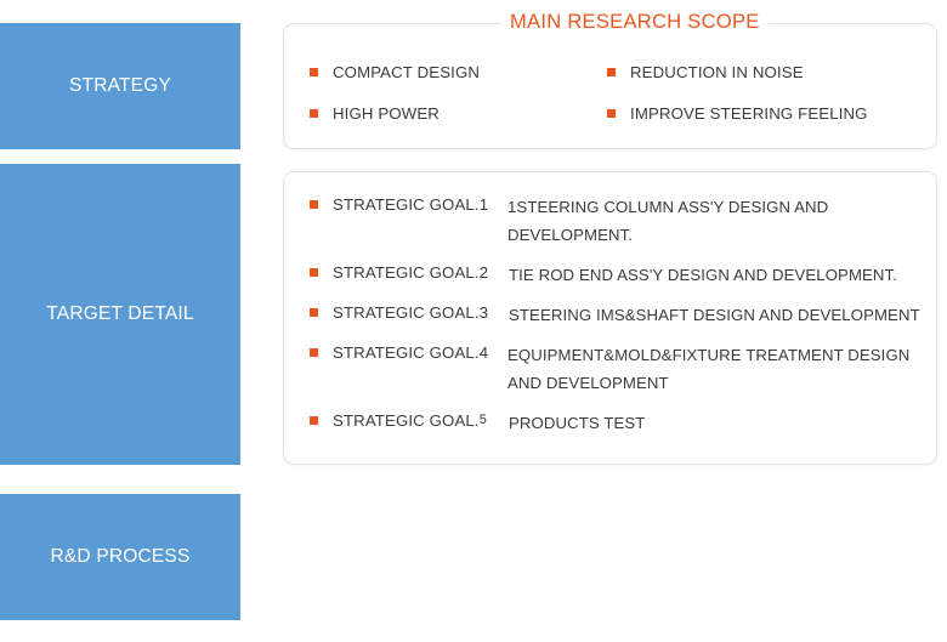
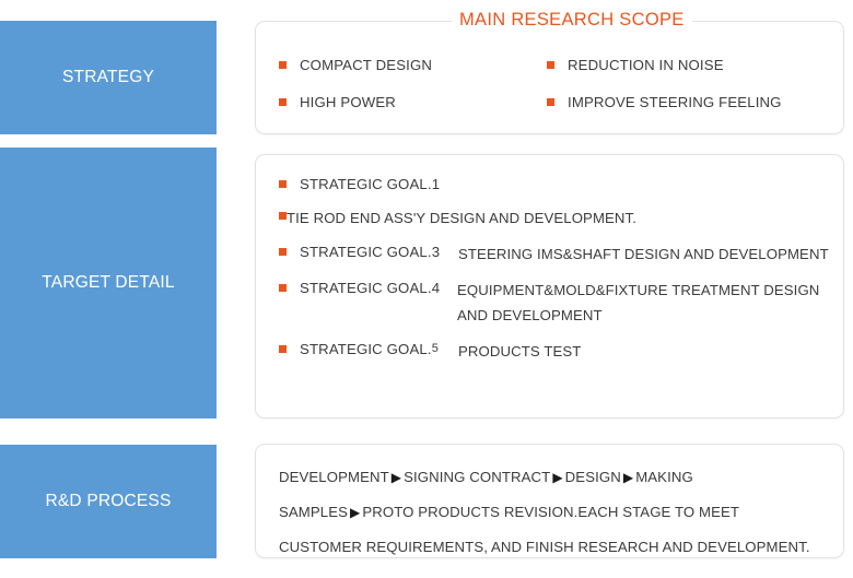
  STRATEGY
  MAIN RESEARCH SCOPE
  COMPACT DESIGN
  REDUCTION IN NOISE
  HIGH POWER
  IMPROVE STEERING FEELING
  TARGET DETAIL
  STRATEGIC GOAL.1
- 1STEERING COLUMN ASS'Y DESIGN AND DEVELOPMENT.
- STRATEGIC GOAL.2
  TIE ROD END ASS'Y DESIGN AND DEVELOPMENT.
  STRATEGIC GOAL.3
  STEERING IMS&SHAFT DESIGN AND DEVELOPMENT
  STRATEGIC GOAL.4
  EQUIPMENT&MOLD&FIXTURE TREATMENT DESIGN AND DEVELOPMENT
  STRATEGIC GOAL.5
  PRODUCTS TEST
  R&D PROCESS
+ DEVELOPMENT ▶ SIGNING CONTRACT ▶ DESIGN ▶ MAKING SAMPLES ▶ PROTO PRODUCTS REVISION.EACH STAGE TO MEET CUSTOMER REQUIREMENTS, AND FINISH RESEARCH AND DEVELOPMENT.
